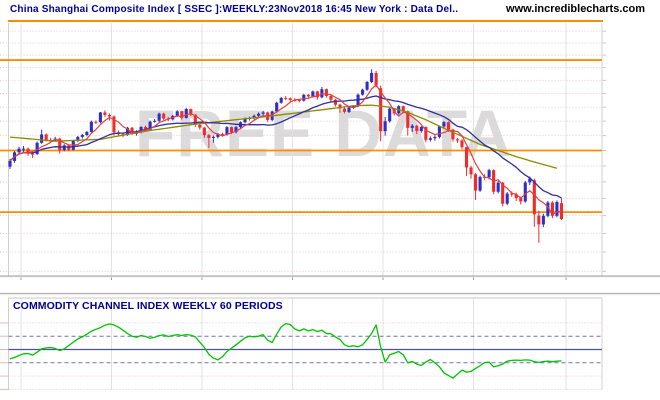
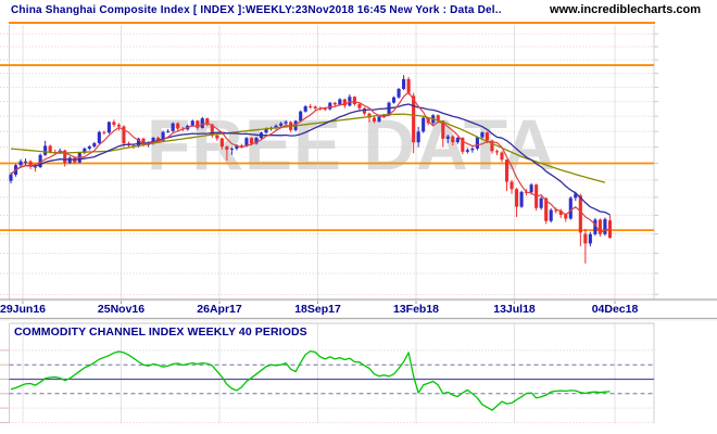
- China Shanghai Composite Index [ SSEC ]:WEEKLY:23Nov2018 16:45 New York : Data Del..
+ China Shanghai Composite Index [ INDEX ]:WEEKLY:23Nov2018 16:45 New York : Data Del..
  www.incrediblecharts.com
  FRE DATA
- COMMODITY CHANNEL INDEX WEEKLY 60 PERIODS
+ COMMODITY CHANNEL INDEX WEEKLY 40 PERIODS
+ 29Jun16
+ 25Nov16
+ 26Apr17
+ 18Sep17
+ 13Feb18
+ 13Jul18
+ 04Dec18
